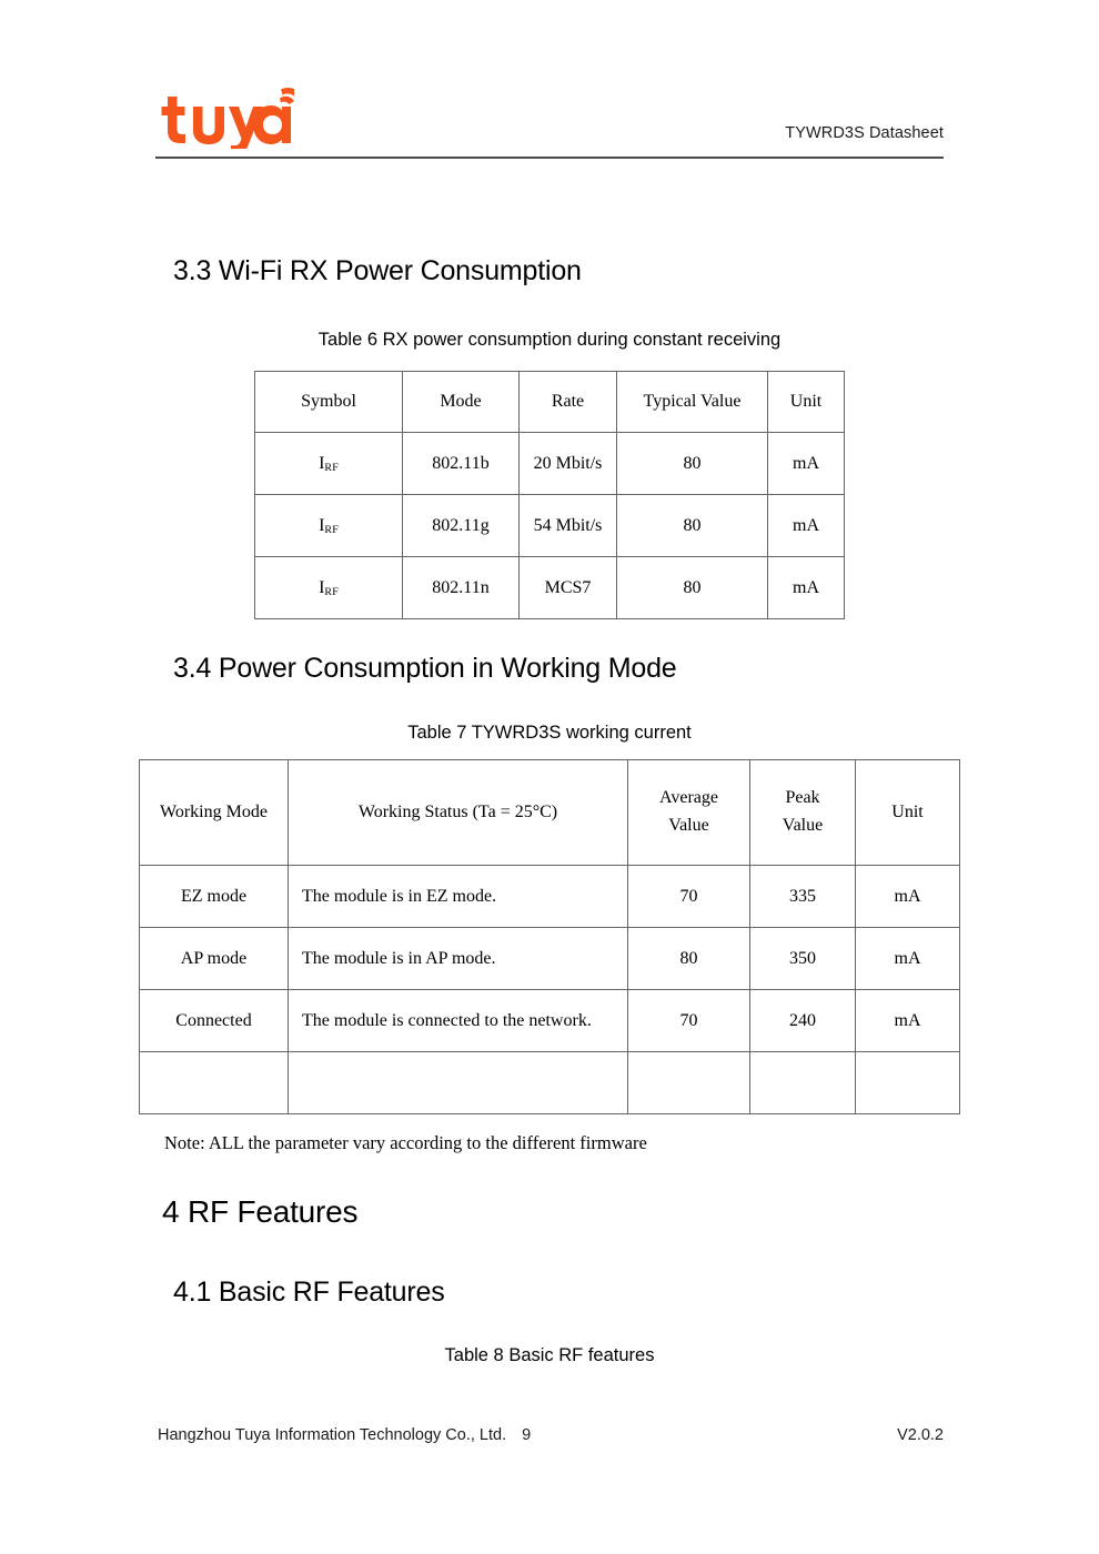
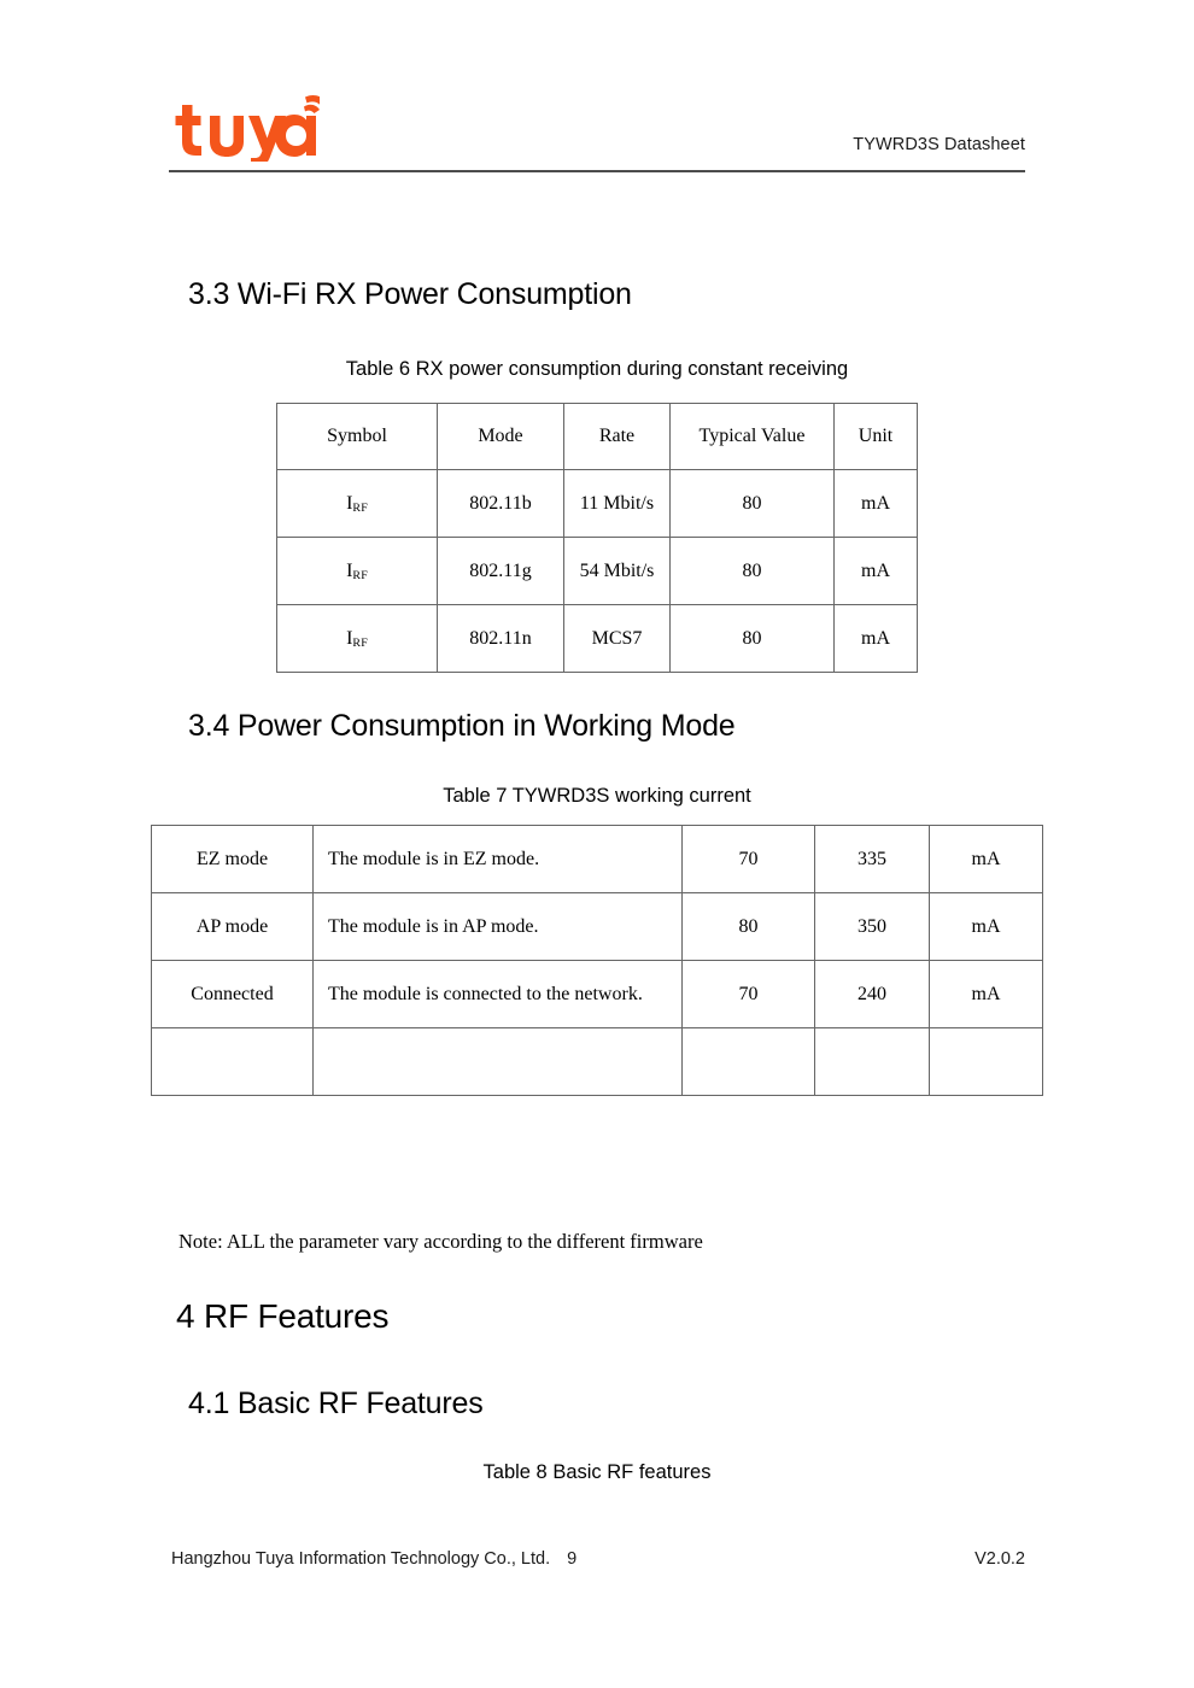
  TYWRD3S Datasheet
  3.3 Wi-Fi RX Power Consumption
  Table 6 RX power consumption during constant receiving
  Symbol	Mode	Rate	Typical Value	Unit
- IRF	802.11b	20 Mbit/s	80	mA
+ IRF	802.11b	11 Mbit/s	80	mA
  IRF	802.11g	54 Mbit/s	80	mA
  IRF	802.11n	MCS7	80	mA
  3.4 Power Consumption in Working Mode
  Table 7 TYWRD3S working current
- Working Mode	Working Status (Ta = 25°C)	Average Value	Peak Value	Unit
  EZ mode	The module is in EZ mode.	70	335	mA
  AP mode	The module is in AP mode.	80	350	mA
  Connected	The module is connected to the network.	70	240	mA
  Note: ALL the parameter vary according to the different firmware
  4 RF Features
  4.1 Basic RF Features
  Table 8 Basic RF features
  Hangzhou Tuya Information Technology Co., Ltd. 9
  V2.0.2
